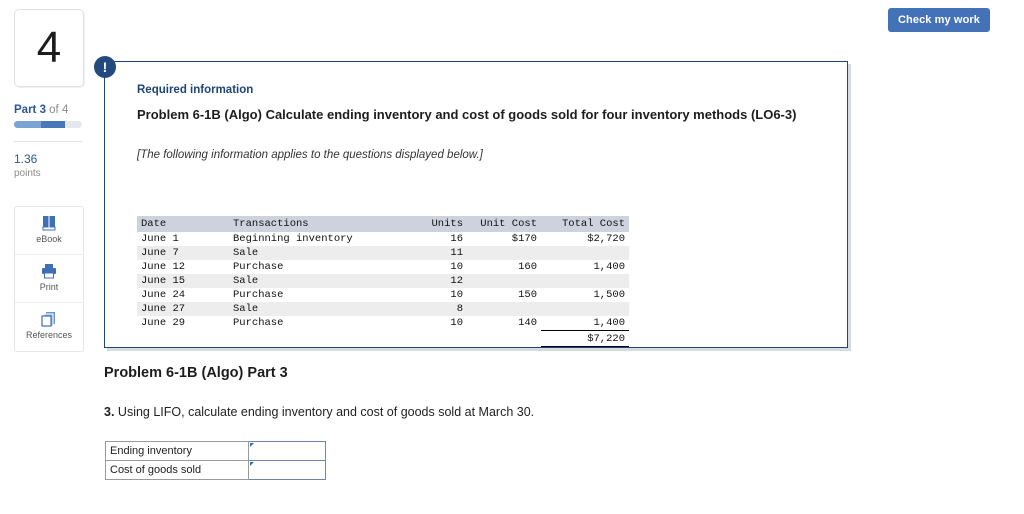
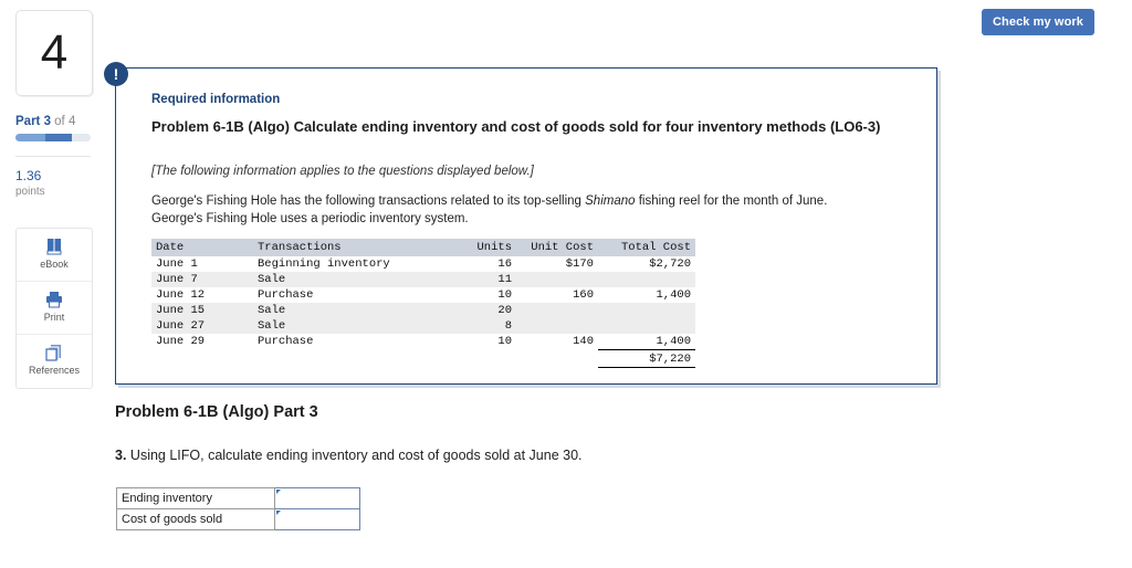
  Check my work
  4
  Part 3 of 4
  1.36
  points
  eBook
  Print
  References
  Required information
  Problem 6-1B (Algo) Calculate ending inventory and cost of goods sold for four inventory methods (LO6-3)
  [The following information applies to the questions displayed below.]
+ George's Fishing Hole has the following transactions related to its top-selling Shimano fishing reel for the month of June.
+ George's Fishing Hole uses a periodic inventory system.
  Date	Transactions	Units	Unit Cost	Total Cost
  June 1	Beginning inventory	16	$170	$2,720
  June 7	Sale	11
  June 12	Purchase	10	160	1,400
- June 15	Sale	12
+ June 15	Sale	20
- June 24	Purchase	10	150	1,500
  June 27	Sale	8
  June 29	Purchase	10	140	1,400
  				$7,220
  !
  Problem 6-1B (Algo) Part 3
- 3. Using LIFO, calculate ending inventory and cost of goods sold at March 30.
+ 3. Using LIFO, calculate ending inventory and cost of goods sold at June 30.
  Ending inventory
  Cost of goods sold
